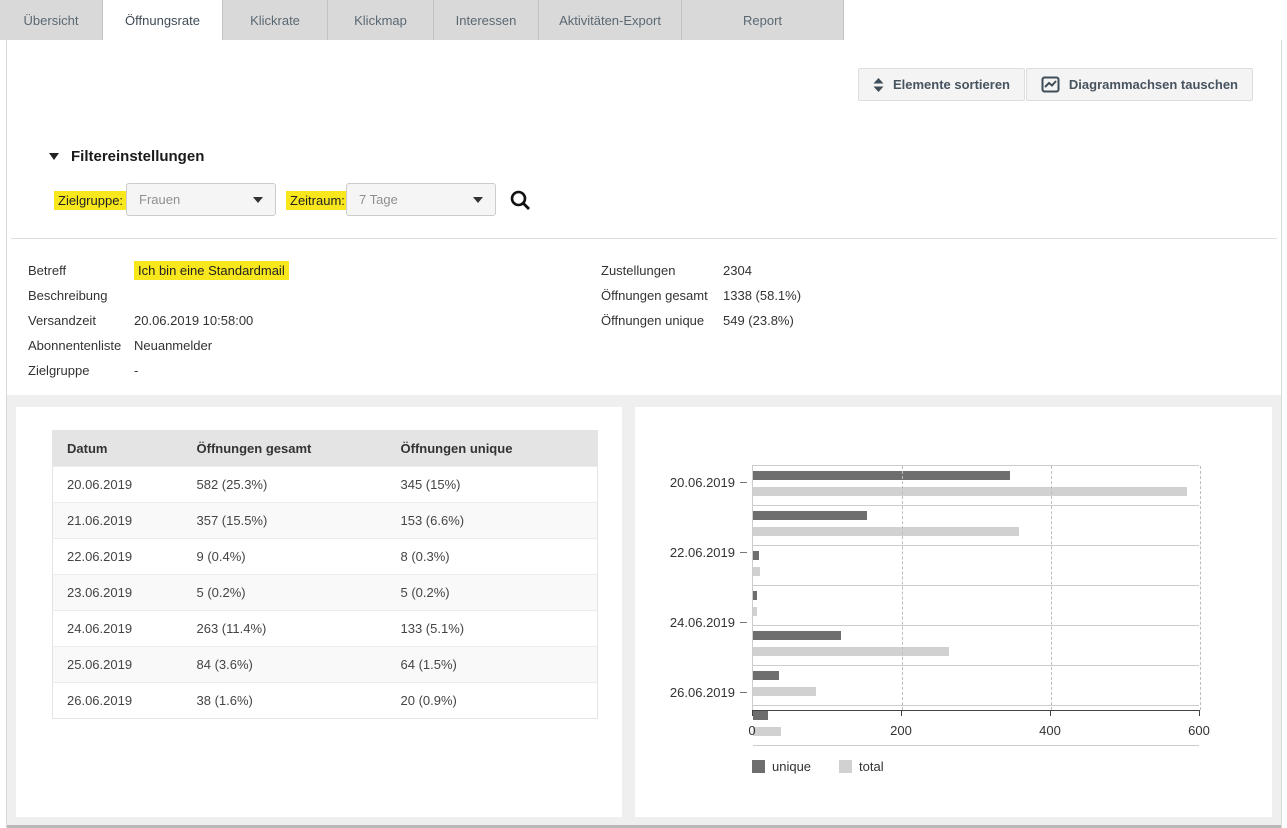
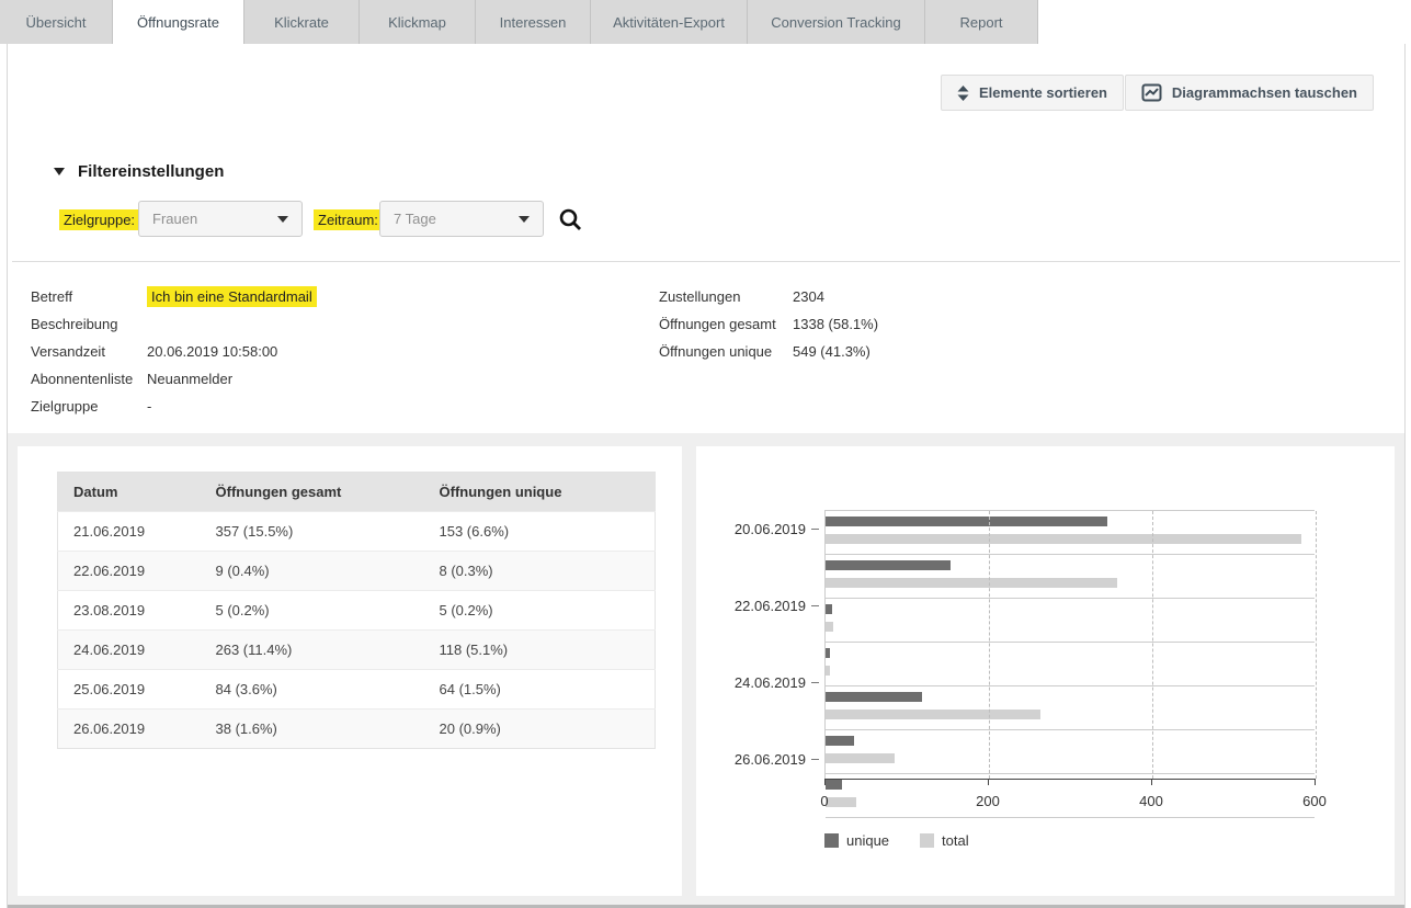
  Übersicht
  Öffnungsrate
  Klickrate
  Klickmap
  Interessen
  Aktivitäten-Export
+ Conversion Tracking
  Report
  Elemente sortieren
  Diagrammachsen tauschen
  Filtereinstellungen
  Zielgruppe:
  Frauen
  Zeitraum:
  7 Tage
  Betreff
  Ich bin eine Standardmail
  Beschreibung
  Versandzeit
  20.06.2019 10:58:00
  Abonnentenliste
  Neuanmelder
  Zielgruppe
  -
  Zustellungen
  2304
  Öffnungen gesamt
  1338 (58.1%)
  Öffnungen unique
- 549 (23.8%)
+ 549 (41.3%)
  Datum	Öffnungen gesamt	Öffnungen unique
- 20.06.2019	582 (25.3%)	345 (15%)
  21.06.2019	357 (15.5%)	153 (6.6%)
  22.06.2019	9 (0.4%)	8 (0.3%)
- 23.06.2019	5 (0.2%)	5 (0.2%)
+ 23.08.2019	5 (0.2%)	5 (0.2%)
- 24.06.2019	263 (11.4%)	133 (5.1%)
+ 24.06.2019	263 (11.4%)	118 (5.1%)
  25.06.2019	84 (3.6%)	64 (1.5%)
  26.06.2019	38 (1.6%)	20 (0.9%)
  0
  200
  400
  600
  unique
  total
  20.06.2019
  22.06.2019
  24.06.2019
  26.06.2019
